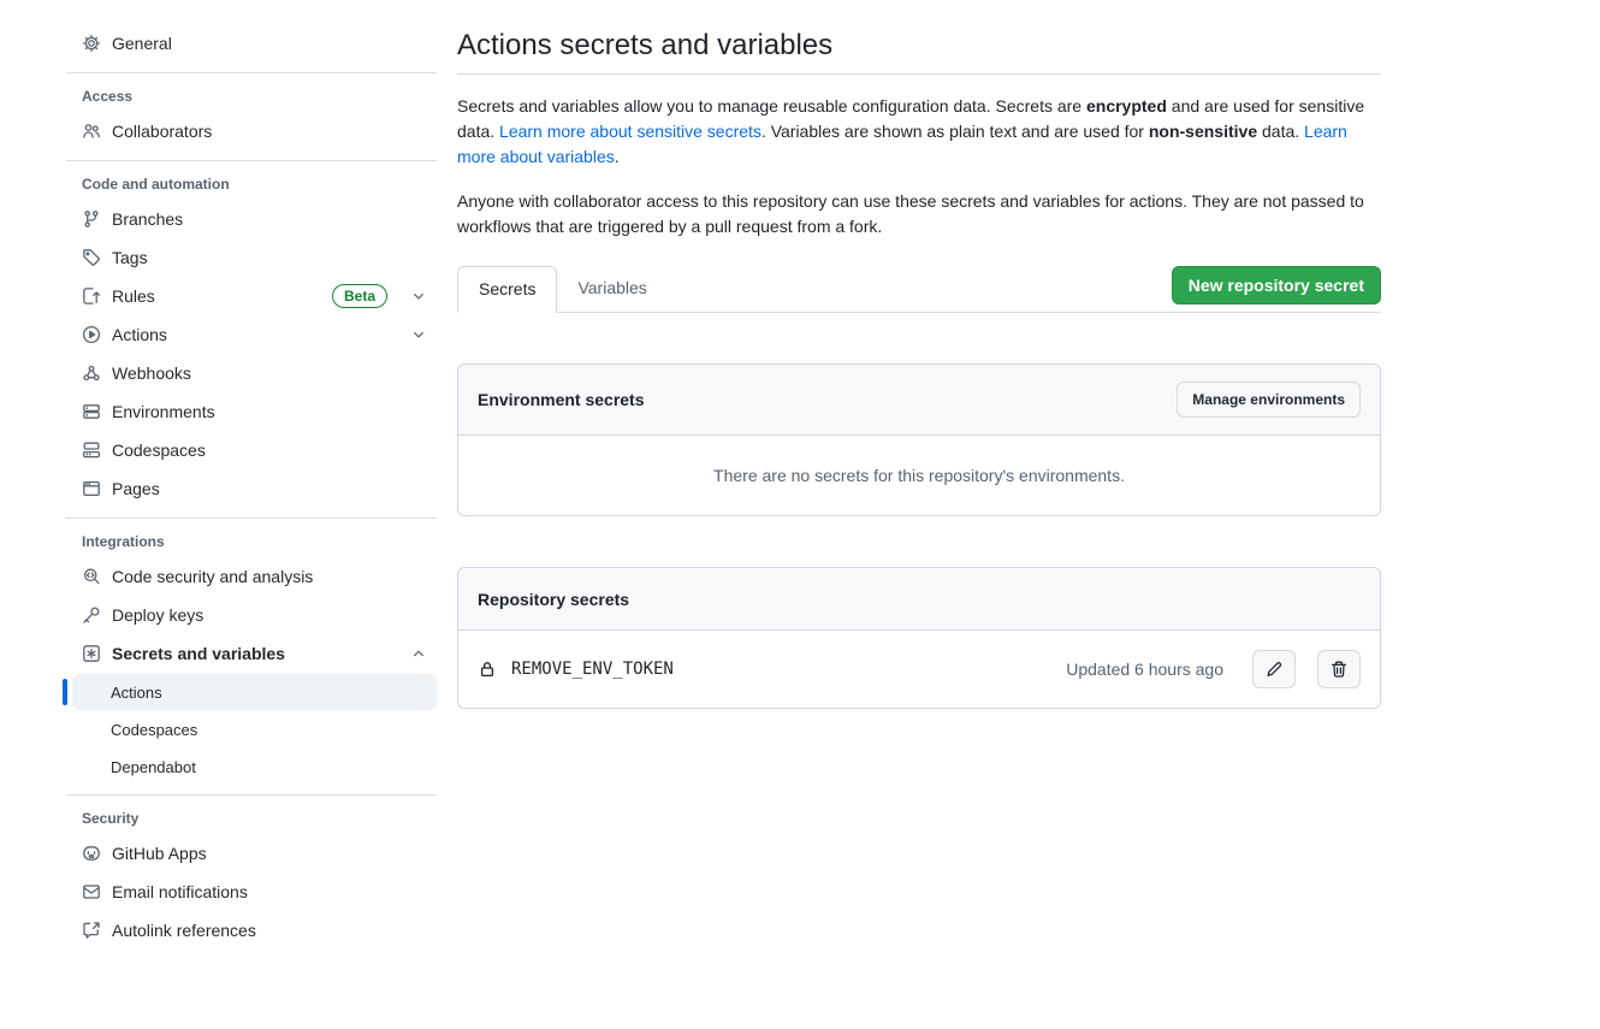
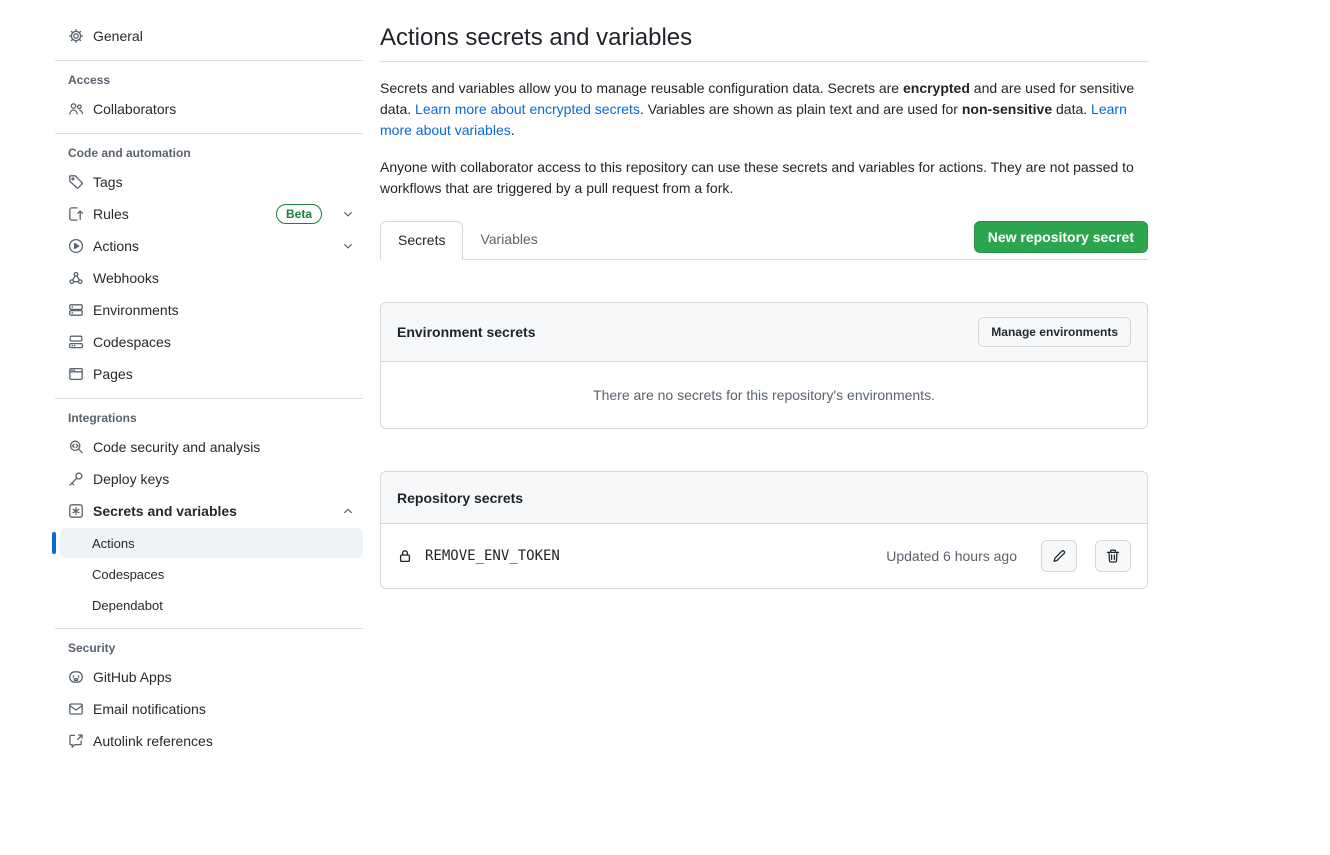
  General
  Access
  Collaborators
  Code and automation
- Branches
  Tags
  Rules
  Beta
  Actions
  Webhooks
  Environments
  Codespaces
  Pages
  Integrations
  Code security and analysis
  Deploy keys
  Secrets and variables
  Actions
  Codespaces
  Dependabot
  Security
  GitHub Apps
  Email notifications
  Autolink references
  Actions secrets and variables
- Secrets and variables allow you to manage reusable configuration data. Secrets are encrypted and are used for sensitive data. Learn more about sensitive secrets. Variables are shown as plain text and are used for non-sensitive data. Learn more about variables.
+ Secrets and variables allow you to manage reusable configuration data. Secrets are encrypted and are used for sensitive data. Learn more about encrypted secrets. Variables are shown as plain text and are used for non-sensitive data. Learn more about variables.
  Anyone with collaborator access to this repository can use these secrets and variables for actions. They are not passed to workflows that are triggered by a pull request from a fork.
  Secrets
  Variables
  New repository secret
  Environment secrets
  Manage environments
  There are no secrets for this repository's environments.
  Repository secrets
  REMOVE_ENV_TOKEN
  Updated 6 hours ago
